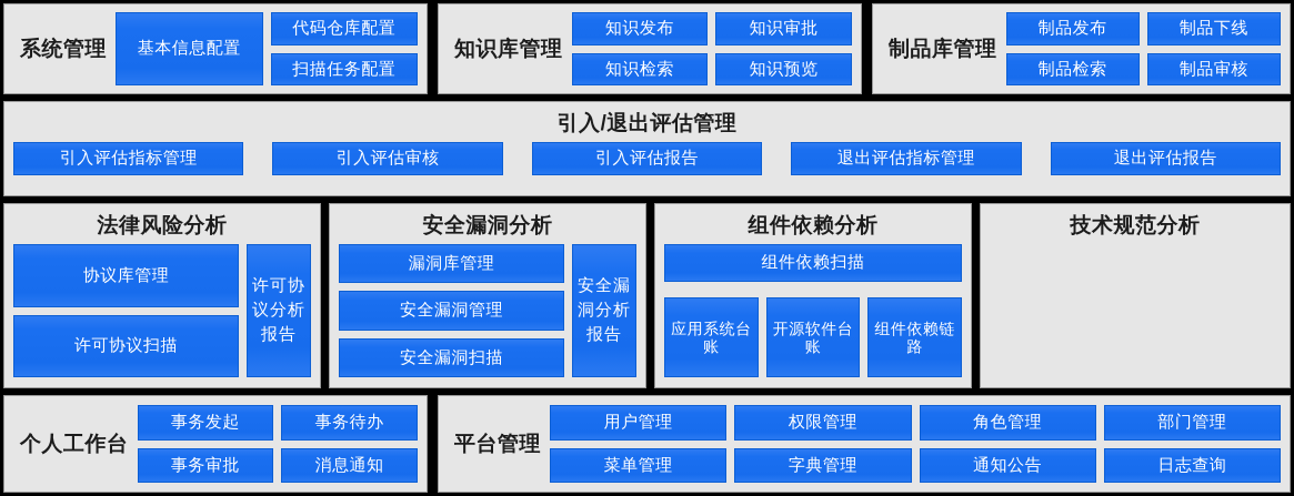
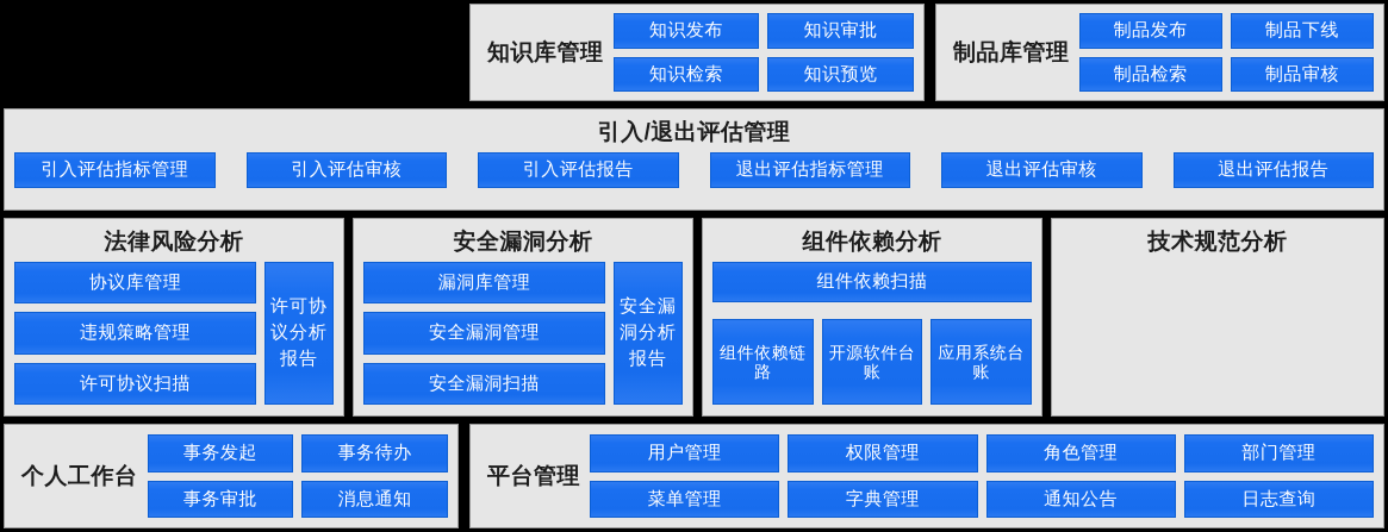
- 系统管理
- 基本信息配置
- 代码仓库配置
- 扫描任务配置
  知识库管理
  知识发布
  知识检索
  知识审批
  知识预览
  制品库管理
  制品发布
  制品检索
  制品下线
  制品审核
  引入/退出评估管理
  引入评估指标管理
  引入评估审核
  引入评估报告
  退出评估指标管理
+ 退出评估审核
  退出评估报告
  法律风险分析
  协议库管理
+ 违规策略管理
  许可协议扫描
  许可协议分析报告
  安全漏洞分析
  漏洞库管理
  安全漏洞管理
  安全漏洞扫描
  安全漏洞分析报告
  组件依赖分析
  组件依赖扫描
- 应用系统台账
+ 组件依赖链路
  开源软件台账
- 组件依赖链路
+ 应用系统台账
  技术规范分析
  个人工作台
  事务发起
  事务审批
  事务待办
  消息通知
  平台管理
  用户管理
  菜单管理
  权限管理
  字典管理
  角色管理
  通知公告
  部门管理
  日志查询
